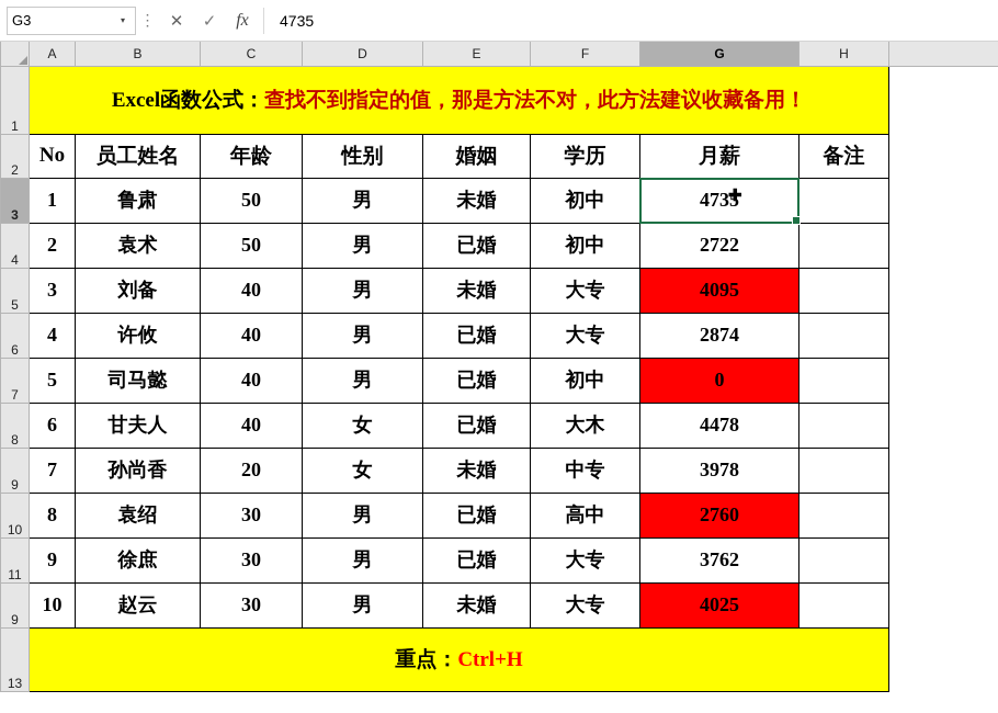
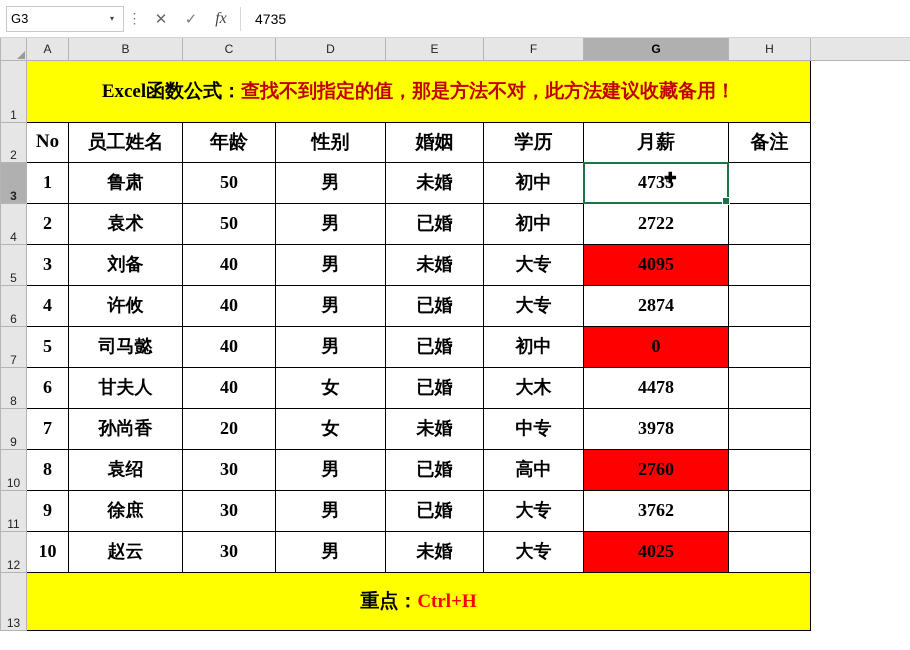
  G3
  ▾
  ⋮
  ✕
  ✓
  fx
  4735
  	A	B	C	D	E	F	G	H
  1	Excel函数公式：查找不到指定的值，那是方法不对，此方法建议收藏备用！
  2	No	员工姓名	年龄	性别	婚姻	学历	月薪	备注
  3	1	鲁肃	50	男	未婚	初中	✚
  4	2	袁术	50	男	已婚	初中	2722
  5	3	刘备	40	男	未婚	大专	4095
  6	4	许攸	40	男	已婚	大专	2874
  7	5	司马懿	40	男	已婚	初中	0
  8	6	甘夫人	40	女	已婚	大木	4478
  9	7	孙尚香	20	女	未婚	中专	3978
  10	8	袁绍	30	男	已婚	高中	2760
  11	9	徐庶	30	男	已婚	大专	3762
- 9	10	赵云	30	男	未婚	大专	4025
+ 12	10	赵云	30	男	未婚	大专	4025
  13	重点：Ctrl+H
